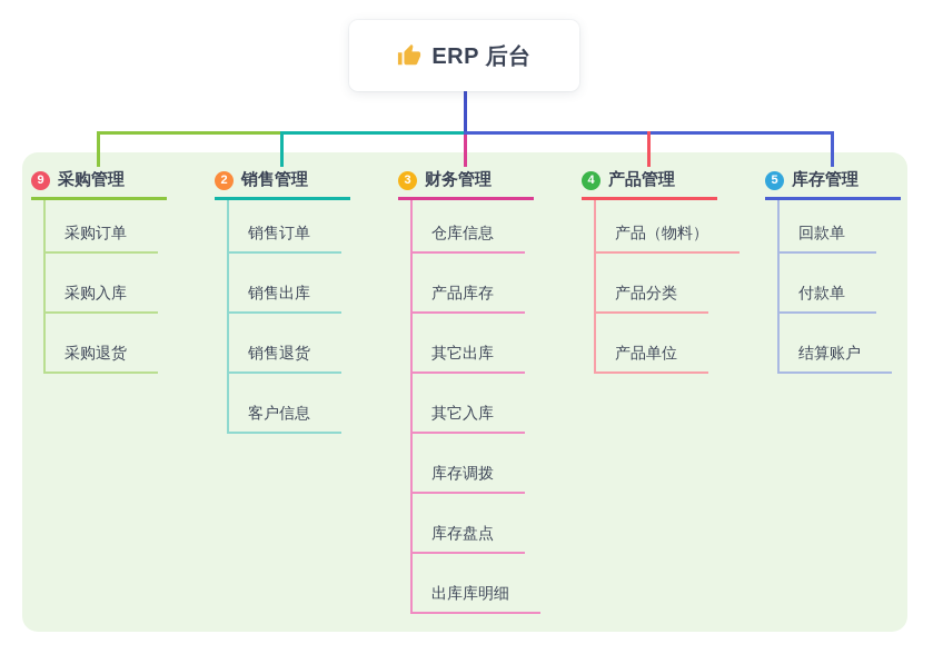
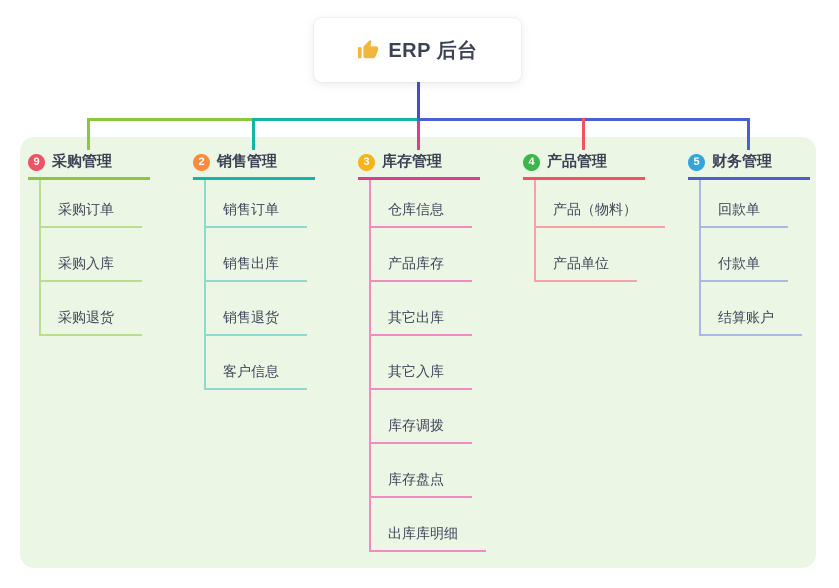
  ERP 后台
  9
  采购管理
  采购订单
  采购入库
  采购退货
  2
  销售管理
  销售订单
  销售出库
  销售退货
  客户信息
  3
- 财务管理
+ 库存管理
  仓库信息
  产品库存
  其它出库
  其它入库
  库存调拨
  库存盘点
  出库库明细
  4
  产品管理
  产品（物料）
- 产品分类
  产品单位
  5
- 库存管理
+ 财务管理
  回款单
  付款单
  结算账户
